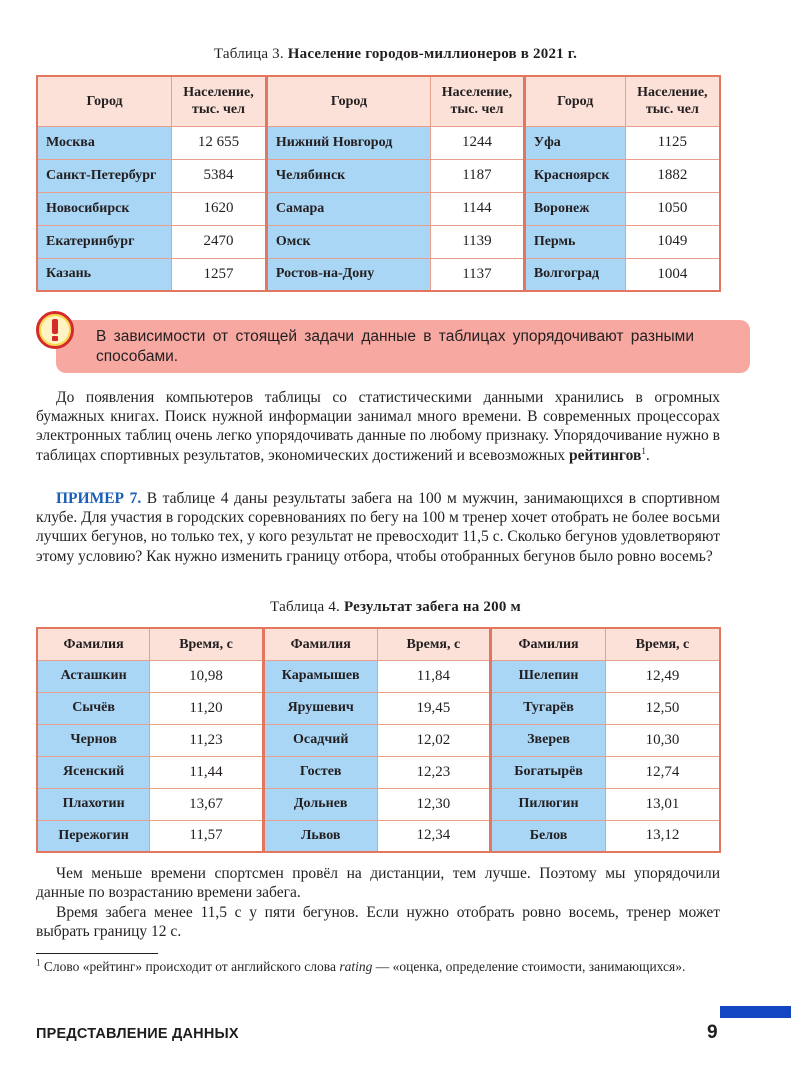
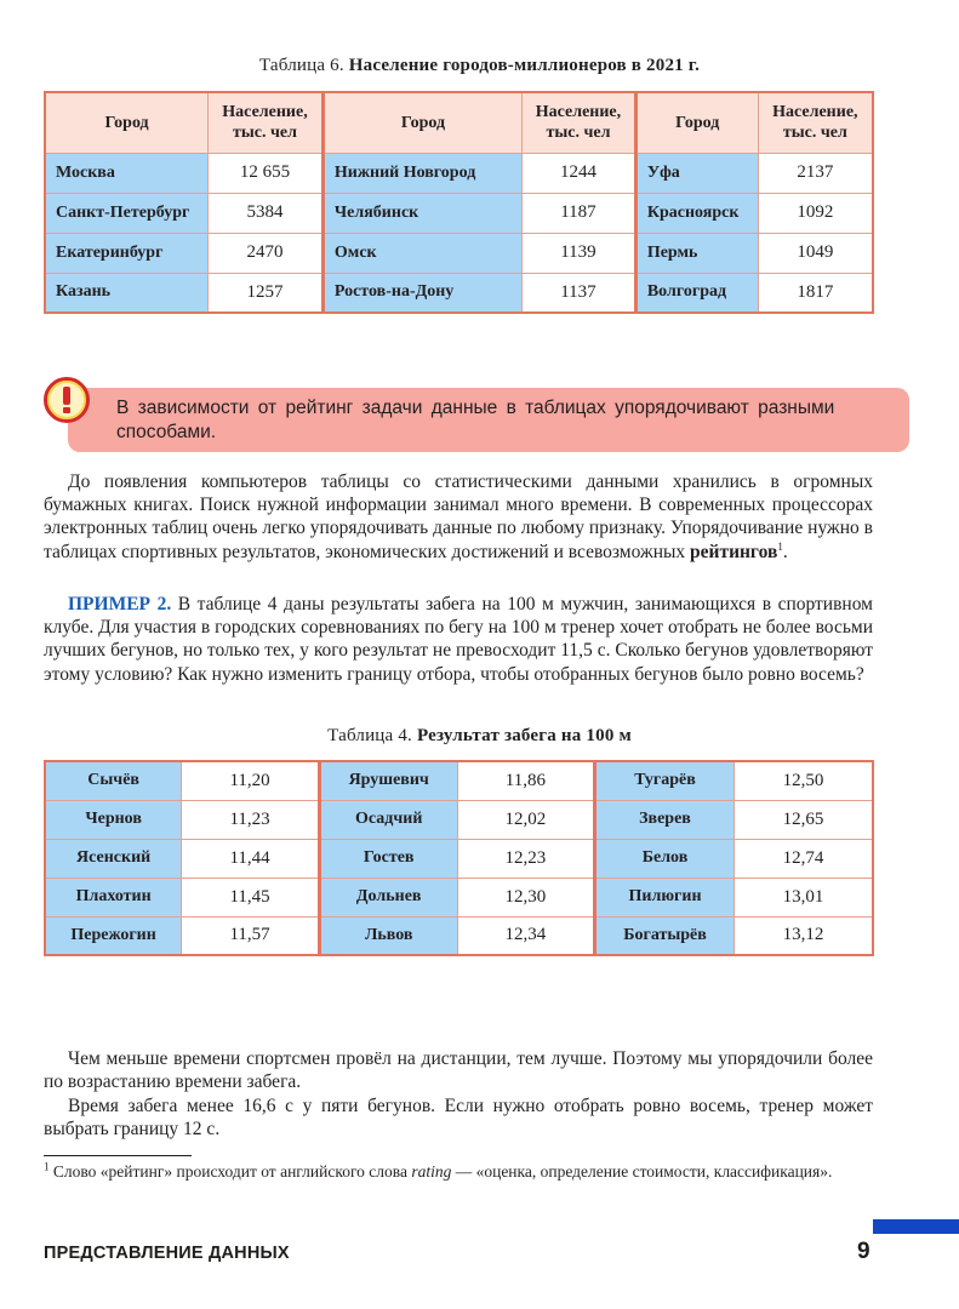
- Таблица 3. Население городов-миллионеров в 2021 г.
+ Таблица 6. Население городов-миллионеров в 2021 г.
  Город	Население,тыс. чел	Город	Население,тыс. чел	Город	Население,тыс. чел
- Москва	12 655	Нижний Новгород	1244	Уфа	1125
+ Москва	12 655	Нижний Новгород	1244	Уфа	2137
- Санкт-Петербург	5384	Челябинск	1187	Красноярск	1882
+ Санкт-Петербург	5384	Челябинск	1187	Красноярск	1092
- Новосибирск	1620	Самара	1144	Воронеж	1050
  Екатеринбург	2470	Омск	1139	Пермь	1049
- Казань	1257	Ростов-на-Дону	1137	Волгоград	1004
+ Казань	1257	Ростов-на-Дону	1137	Волгоград	1817
- В зависимости от стоящей задачи данные в таблицах упорядочивают разными способами.
+ В зависимости от рейтинг задачи данные в таблицах упорядочивают разными способами.
  До появления компьютеров таблицы со статистическими данными хранились в огромных бумажных книгах. Поиск нужной информации занимал много времени. В современных процессорах электронных таблиц очень легко упорядочивать данные по любому признаку. Упорядочивание нужно в таблицах спортивных результатов, экономических достижений и всевозможных рейтингов1.
- ПРИМЕР 7. В таблице 4 даны результаты забега на 100 м мужчин, занимающихся в спортивном клубе. Для участия в городских соревнованиях по бегу на 100 м тренер хочет отобрать не более восьми лучших бегунов, но только тех, у кого результат не превосходит 11,5 с. Сколько бегунов удовлетворяют этому условию? Как нужно изменить границу отбора, чтобы отобранных бегунов было ровно восемь?
+ ПРИМЕР 2. В таблице 4 даны результаты забега на 100 м мужчин, занимающихся в спортивном клубе. Для участия в городских соревнованиях по бегу на 100 м тренер хочет отобрать не более восьми лучших бегунов, но только тех, у кого результат не превосходит 11,5 с. Сколько бегунов удовлетворяют этому условию? Как нужно изменить границу отбора, чтобы отобранных бегунов было ровно восемь?
- Таблица 4. Результат забега на 200 м
+ Таблица 4. Результат забега на 100 м
- Фамилия	Время, с	Фамилия	Время, с	Фамилия	Время, с
- Асташкин	10,98	Карамышев	11,84	Шелепин	12,49
- Сычёв	11,20	Ярушевич	19,45	Тугарёв	12,50
+ Сычёв	11,20	Ярушевич	11,86	Тугарёв	12,50
- Чернов	11,23	Осадчий	12,02	Зверев	10,30
+ Чернов	11,23	Осадчий	12,02	Зверев	12,65
- Ясенский	11,44	Гостев	12,23	Богатырёв	12,74
+ Ясенский	11,44	Гостев	12,23	Белов	12,74
- Плахотин	13,67	Дольнев	12,30	Пилюгин	13,01
+ Плахотин	11,45	Дольнев	12,30	Пилюгин	13,01
- Пережогин	11,57	Львов	12,34	Белов	13,12
+ Пережогин	11,57	Львов	12,34	Богатырёв	13,12
- Чем меньше времени спортсмен провёл на дистанции, тем лучше. Поэтому мы упорядочили данные по возрастанию времени забега.
+ Чем меньше времени спортсмен провёл на дистанции, тем лучше. Поэтому мы упорядочили более по возрастанию времени забега.
- Время забега менее 11,5 с у пяти бегунов. Если нужно отобрать ровно восемь, тренер может выбрать границу 12 с.
+ Время забега менее 16,6 с у пяти бегунов. Если нужно отобрать ровно восемь, тренер может выбрать границу 12 с.
- 1 Слово «рейтинг» происходит от английского слова rating — «оценка, определение стоимости, занимающихся».
+ 1 Слово «рейтинг» происходит от английского слова rating — «оценка, определение стоимости, классификация».
  ПРЕДСТАВЛЕНИЕ ДАННЫХ
  9
